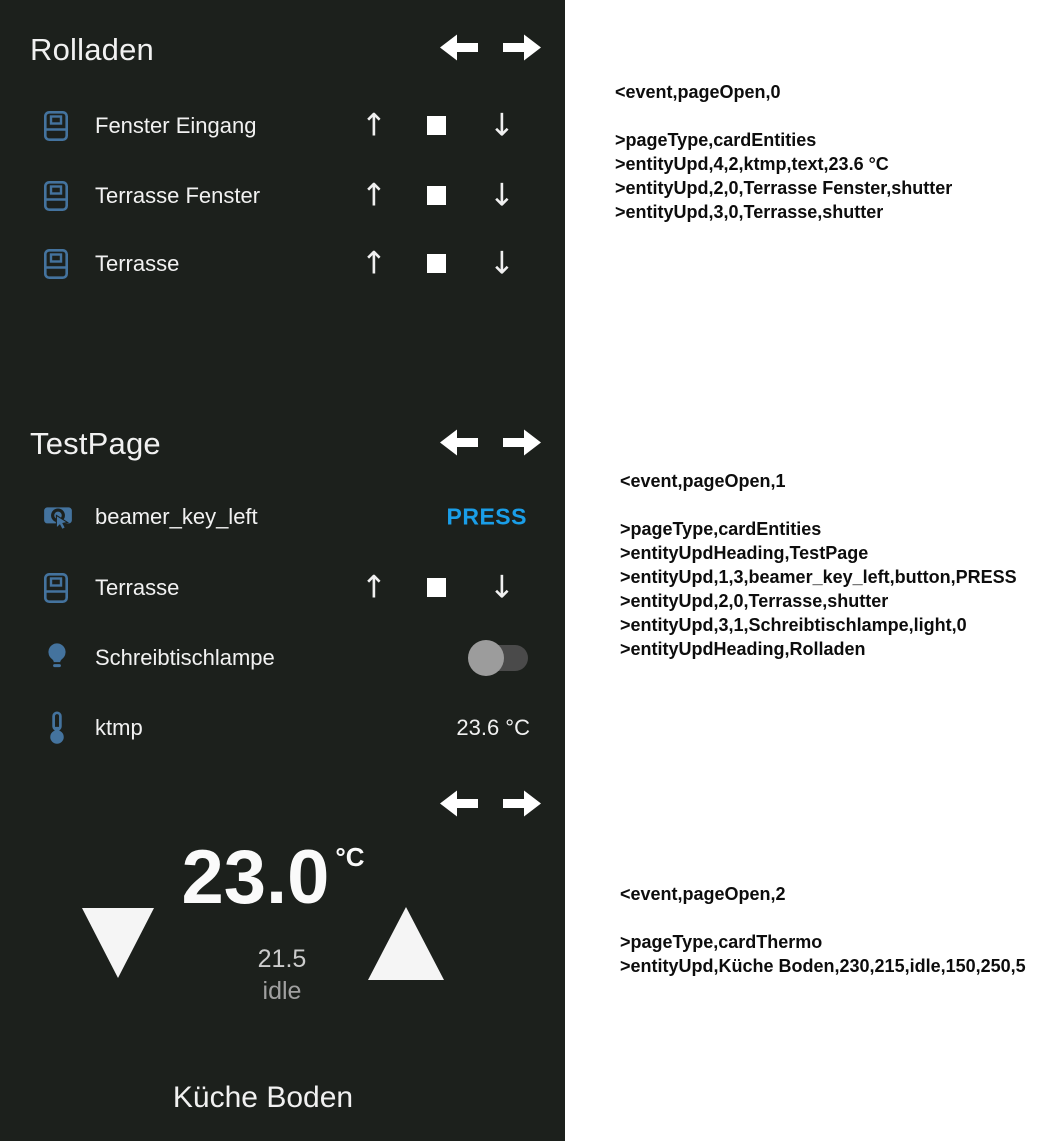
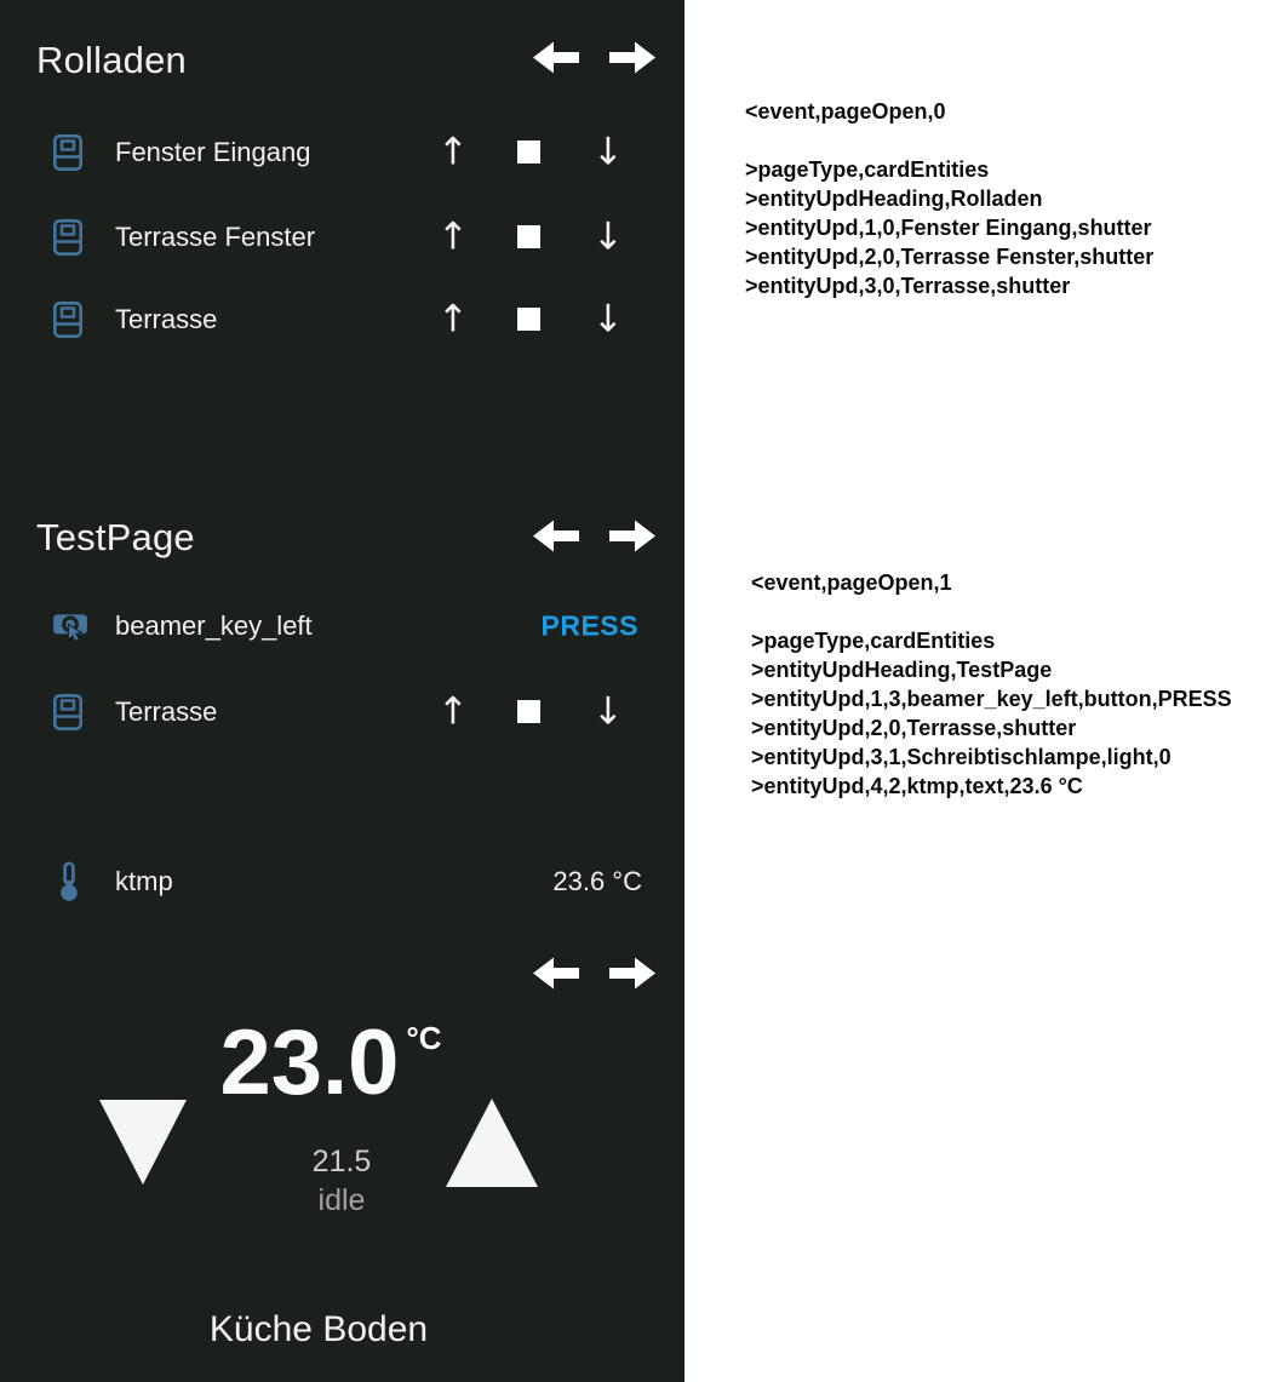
  Rolladen
  Fenster Eingang
  ↑
  ↓
  Terrasse Fenster
  ↑
  ↓
  Terrasse
  ↑
  ↓
  TestPage
  beamer_key_left
  PRESS
  Terrasse
  ↑
  ↓
- Schreibtischlampe
  ktmp
  23.6 °C
  23.0
  °C
  21.5
  idle
  Küche Boden
  <event,pageOpen,0
  >pageType,cardEntities
- >entityUpd,4,2,ktmp,text,23.6 °C
+ >entityUpdHeading,Rolladen
+ >entityUpd,1,0,Fenster Eingang,shutter
  >entityUpd,2,0,Terrasse Fenster,shutter
  >entityUpd,3,0,Terrasse,shutter
  <event,pageOpen,1
  >pageType,cardEntities
  >entityUpdHeading,TestPage
  >entityUpd,1,3,beamer_key_left,button,PRESS
  >entityUpd,2,0,Terrasse,shutter
  >entityUpd,3,1,Schreibtischlampe,light,0
- >entityUpdHeading,Rolladen
+ >entityUpd,4,2,ktmp,text,23.6 °C
- <event,pageOpen,2
- >pageType,cardThermo
- >entityUpd,Küche Boden,230,215,idle,150,250,5
